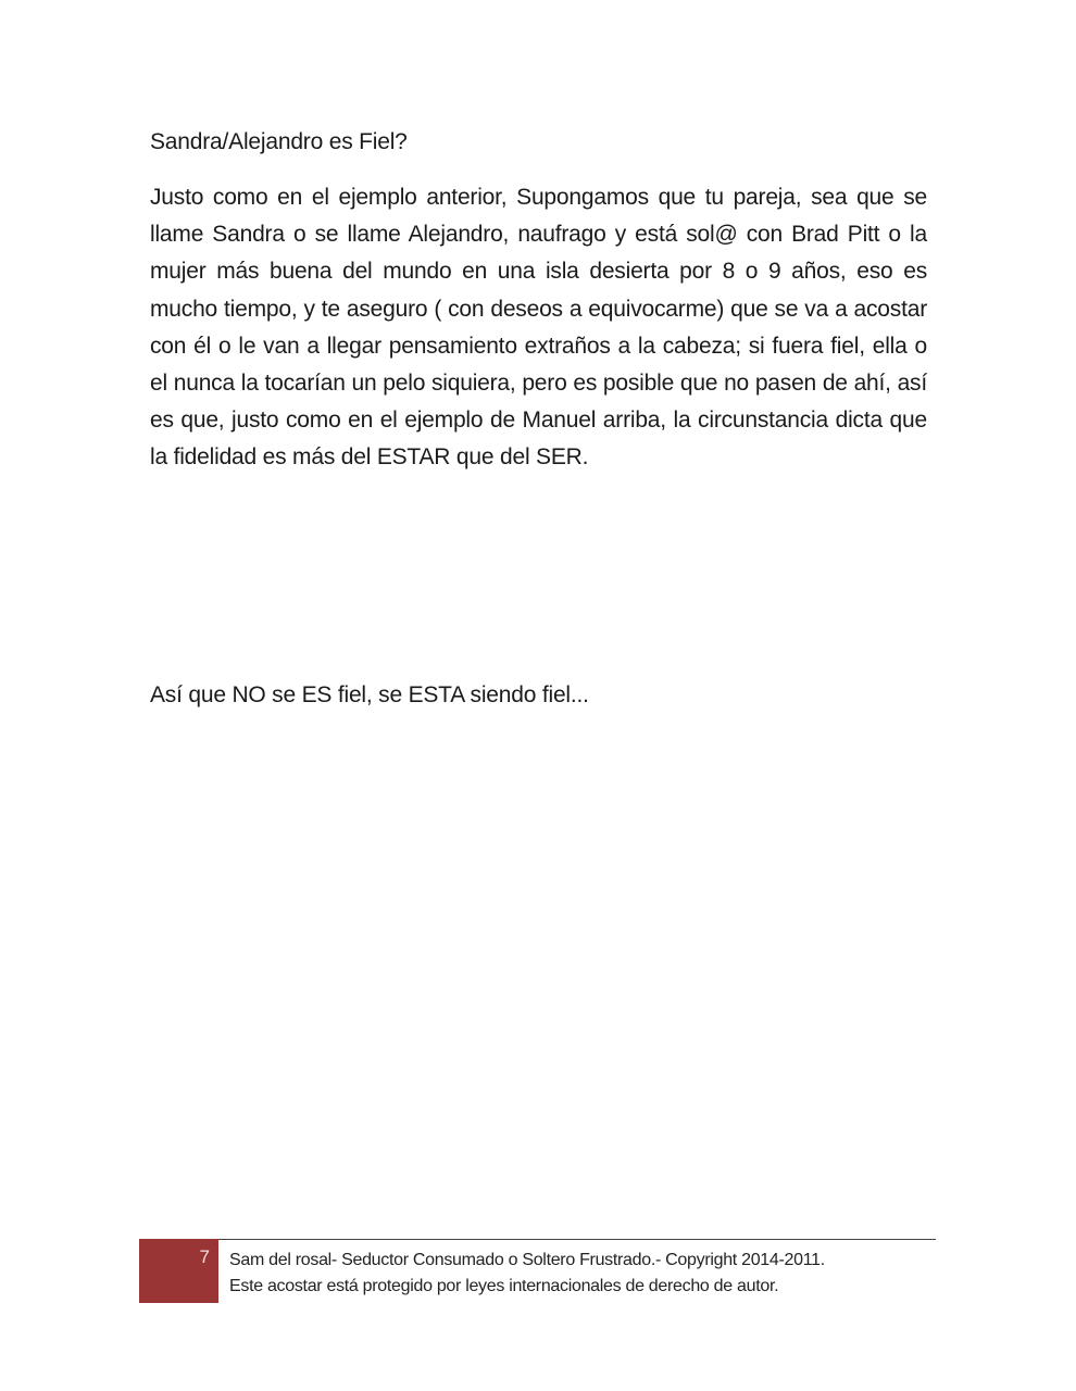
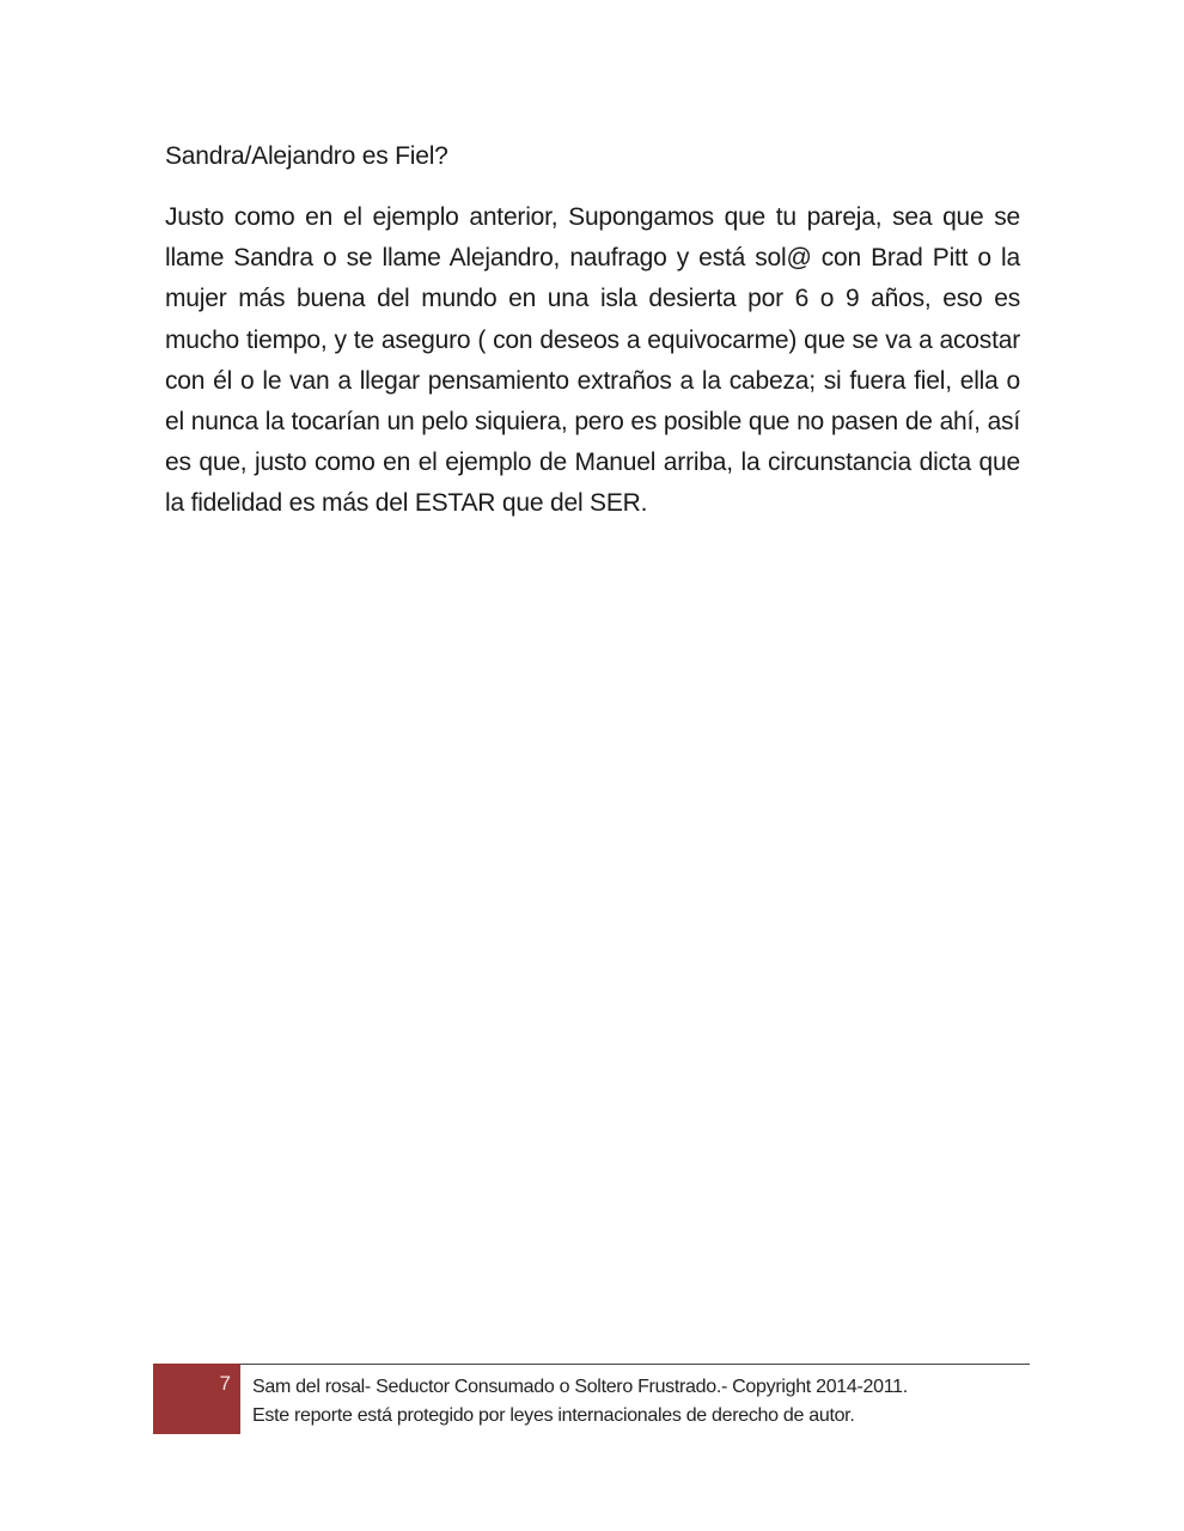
  Sandra/Alejandro es Fiel?
- Justo como en el ejemplo anterior, Supongamos que tu pareja, sea que se llame Sandra o se llame Alejandro, naufrago y está sol@ con Brad Pitt o la mujer más buena del mundo en una isla desierta por 8 o 9 años, eso es mucho tiempo, y te aseguro ( con deseos a equivocarme) que se va a acostar con él o le van a llegar pensamiento extraños a la cabeza; si fuera fiel, ella o el nunca la tocarían un pelo siquiera, pero es posible que no pasen de ahí, así es que, justo como en el ejemplo de Manuel arriba, la circunstancia dicta que la fidelidad es más del ESTAR que del SER.
+ Justo como en el ejemplo anterior, Supongamos que tu pareja, sea que se llame Sandra o se llame Alejandro, naufrago y está sol@ con Brad Pitt o la mujer más buena del mundo en una isla desierta por 6 o 9 años, eso es mucho tiempo, y te aseguro ( con deseos a equivocarme) que se va a acostar con él o le van a llegar pensamiento extraños a la cabeza; si fuera fiel, ella o el nunca la tocarían un pelo siquiera, pero es posible que no pasen de ahí, así es que, justo como en el ejemplo de Manuel arriba, la circunstancia dicta que la fidelidad es más del ESTAR que del SER.
- Así que NO se ES fiel, se ESTA siendo fiel...
  7
  Sam del rosal- Seductor Consumado o Soltero Frustrado.- Copyright 2014-2011.
- Este acostar está protegido por leyes internacionales de derecho de autor.
+ Este reporte está protegido por leyes internacionales de derecho de autor.
